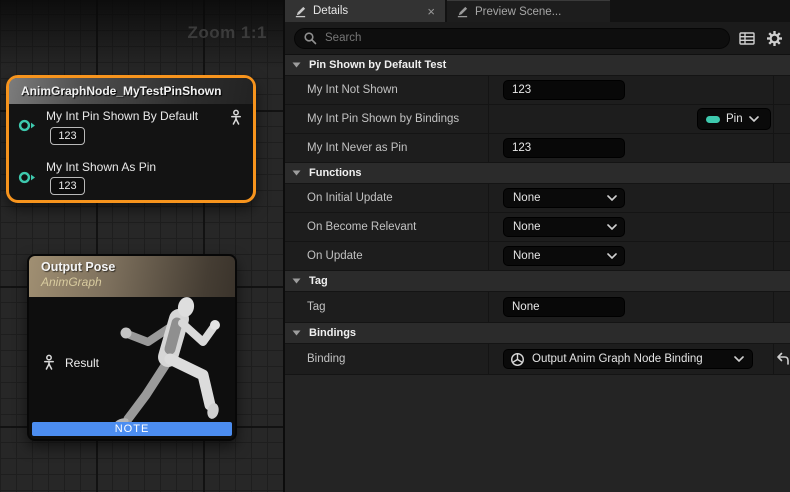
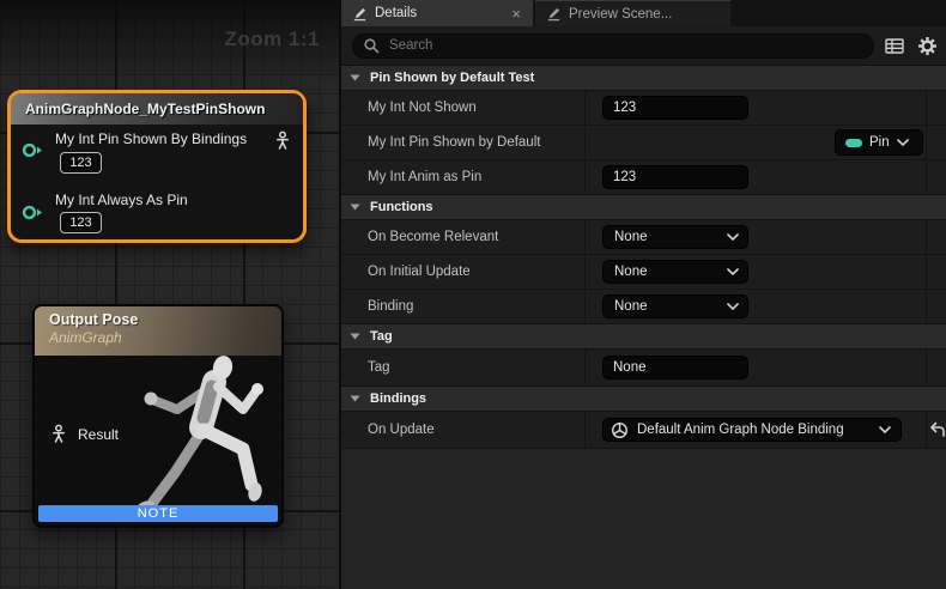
  Zoom 1:1
  AnimGraphNode_MyTestPinShown
- My Int Pin Shown By Default
+ My Int Pin Shown By Bindings
  123
- My Int Shown As Pin
+ My Int Always As Pin
  123
  Output Pose
  AnimGraph
  Result
  NOTE
  Details
  ×
  Preview Scene...
  Search
  Pin Shown by Default Test
  My Int Not Shown
  123
- My Int Pin Shown by Bindings
+ My Int Pin Shown by Default
  Pin
- My Int Never as Pin
+ My Int Anim as Pin
  123
  Functions
- On Initial Update
+ On Become Relevant
  None
- On Become Relevant
+ On Initial Update
  None
- On Update
+ Binding
  None
  Tag
  Tag
  None
  Bindings
- Binding
+ On Update
- Output Anim Graph Node Binding
+ Default Anim Graph Node Binding
